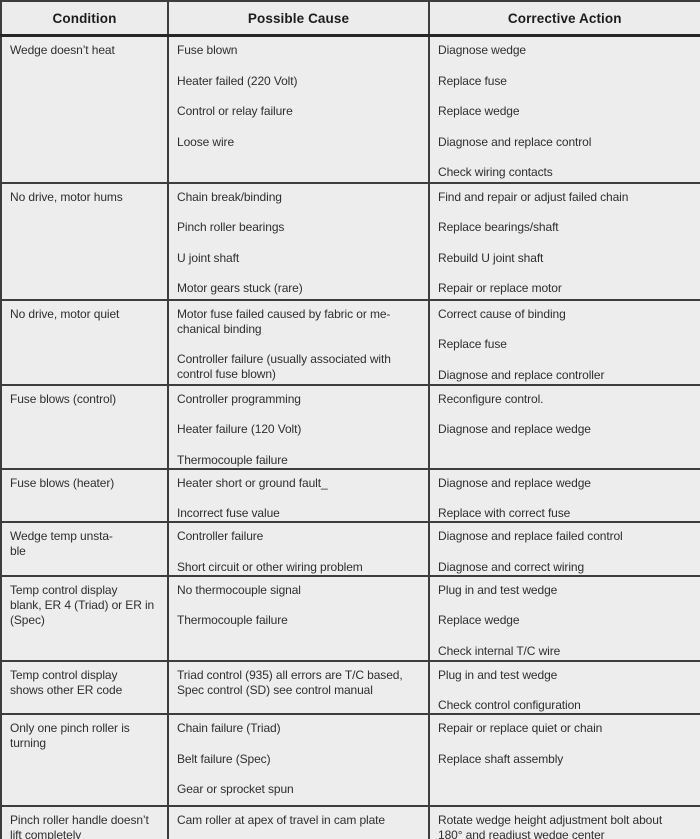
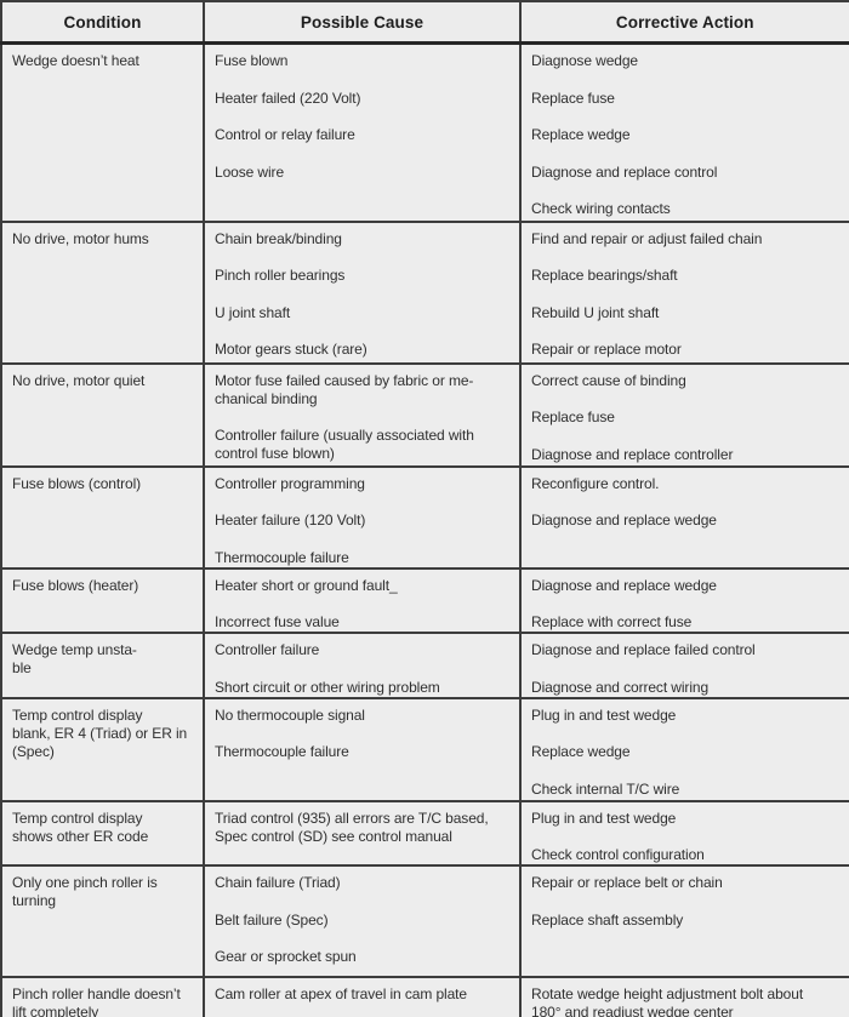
  Condition	Possible Cause	Corrective Action
  Wedge doesn’t heat	Fuse blownHeater failed (220 Volt)Control or relay failureLoose wire	Diagnose wedgeReplace fuseReplace wedgeDiagnose and replace controlCheck wiring contacts
  No drive, motor hums	Chain break/bindingPinch roller bearingsU joint shaftMotor gears stuck (rare)	Find and repair or adjust failed chainReplace bearings/shaftRebuild U joint shaftRepair or replace motor
  No drive, motor quiet	Motor fuse failed caused by fabric or me- chanical bindingController failure (usually associated with control fuse blown)	Correct cause of bindingReplace fuseDiagnose and replace controller
  Fuse blows (control)	Controller programmingHeater failure (120 Volt)Thermocouple failure	Reconfigure control.Diagnose and replace wedge
  Fuse blows (heater)	Heater short or ground fault_Incorrect fuse value	Diagnose and replace wedgeReplace with correct fuse
  Wedge temp unsta- ble	Controller failureShort circuit or other wiring problem	Diagnose and replace failed controlDiagnose and correct wiring
  Temp control display blank, ER 4 (Triad) or ER in (Spec)	No thermocouple signalThermocouple failure	Plug in and test wedgeReplace wedgeCheck internal T/C wire
  Temp control display shows other ER code	Triad control (935) all errors are T/C based, Spec control (SD) see control manual	Plug in and test wedgeCheck control configuration
- Only one pinch roller is turning	Chain failure (Triad)Belt failure (Spec)Gear or sprocket spun	Repair or replace quiet or chainReplace shaft assembly
+ Only one pinch roller is turning	Chain failure (Triad)Belt failure (Spec)Gear or sprocket spun	Repair or replace belt or chainReplace shaft assembly
  Pinch roller handle doesn’t lift completely	Cam roller at apex of travel in cam plate	Rotate wedge height adjustment bolt about 180° and readjust wedge center
